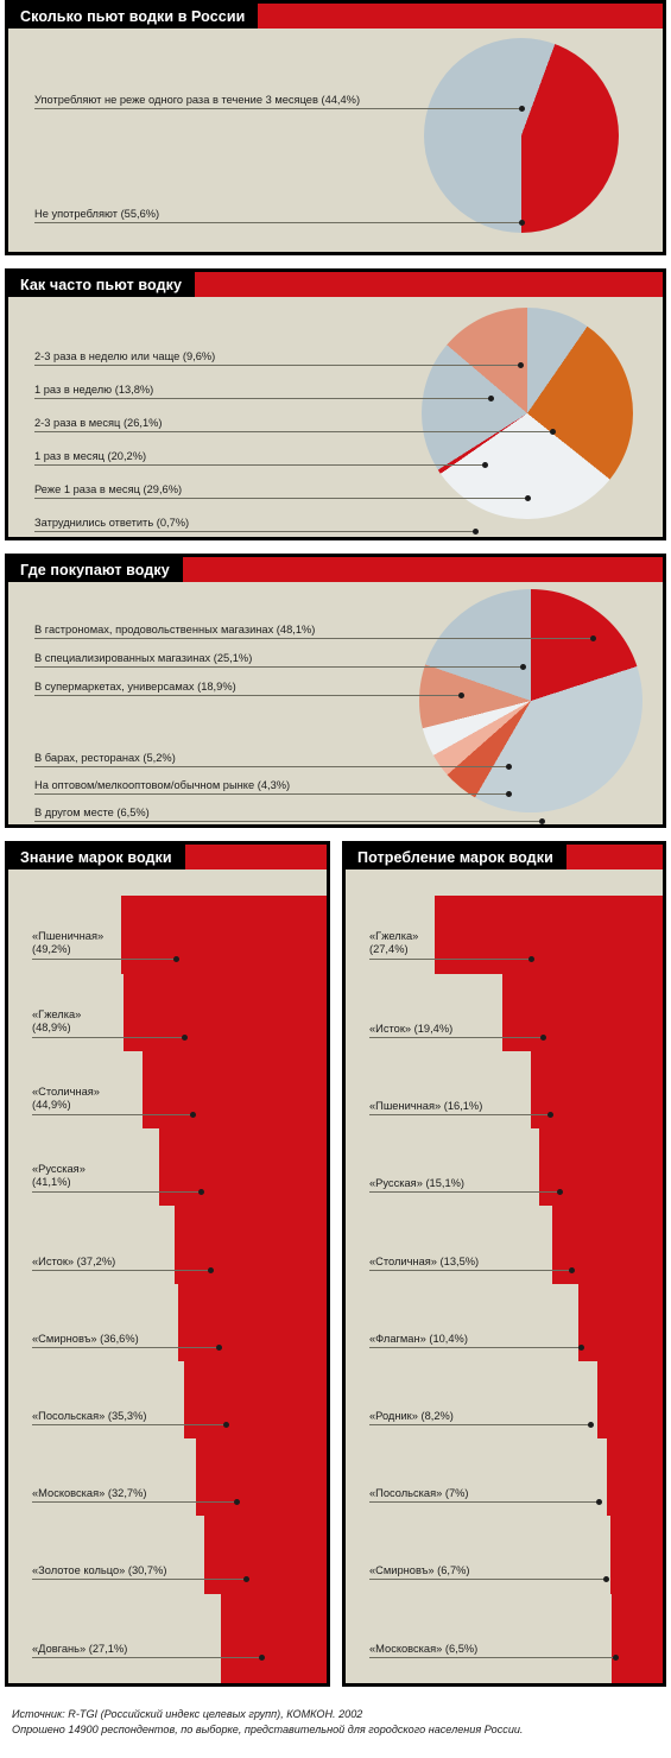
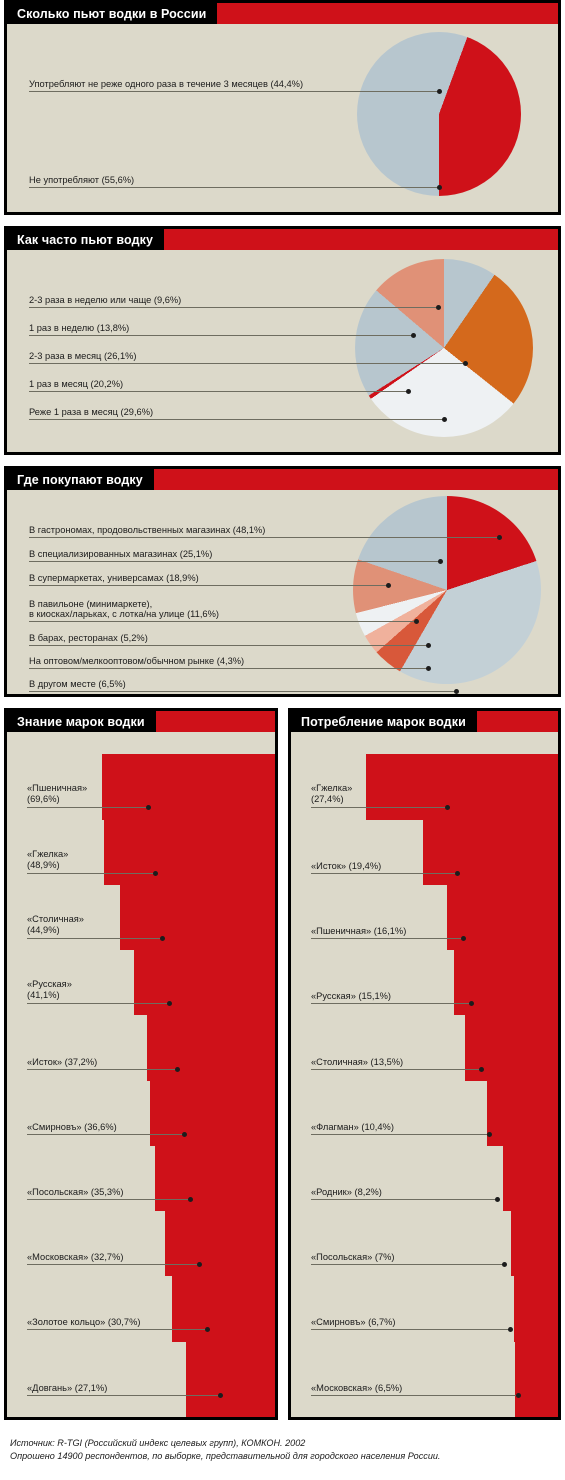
  Сколько пьют водки в России
  Употребляют не реже одного раза в течение 3 месяцев (44,4%)
  Не употребляют (55,6%)
  Как часто пьют водку
  2-3 раза в неделю или чаще (9,6%)
  1 раз в неделю (13,8%)
  2-3 раза в месяц (26,1%)
  1 раз в месяц (20,2%)
  Реже 1 раза в месяц (29,6%)
- Затруднились ответить (0,7%)
  Где покупают водку
  В гастрономах, продовольственных магазинах (48,1%)
  В специализированных магазинах (25,1%)
  В супермаркетах, универсамах (18,9%)
+ В павильоне (минимаркете),
+ в киосках/ларьках, с лотка/на улице (11,6%)
  В барах, ресторанах (5,2%)
  На оптовом/мелкооптовом/обычном рынке (4,3%)
  В другом месте (6,5%)
  Знание марок водки
  «Пшеничная»
- (49,2%)
+ (69,6%)
  «Гжелка»
  (48,9%)
  «Столичная»
  (44,9%)
  «Русская»
  (41,1%)
  «Исток» (37,2%)
  «Смирновъ» (36,6%)
  «Посольская» (35,3%)
  «Московская» (32,7%)
  «Золотое кольцо» (30,7%)
  «Довгань» (27,1%)
  Потребление марок водки
  «Гжелка»
  (27,4%)
  «Исток» (19,4%)
  «Пшеничная» (16,1%)
  «Русская» (15,1%)
  «Столичная» (13,5%)
  «Флагман» (10,4%)
  «Родник» (8,2%)
  «Посольская» (7%)
  «Смирновъ» (6,7%)
  «Московская» (6,5%)
  Источник: R-TGI (Российский индекс целевых групп), КОМКОН. 2002
  Опрошено 14900 респондентов, по выборке, представительной для городского населения России.
